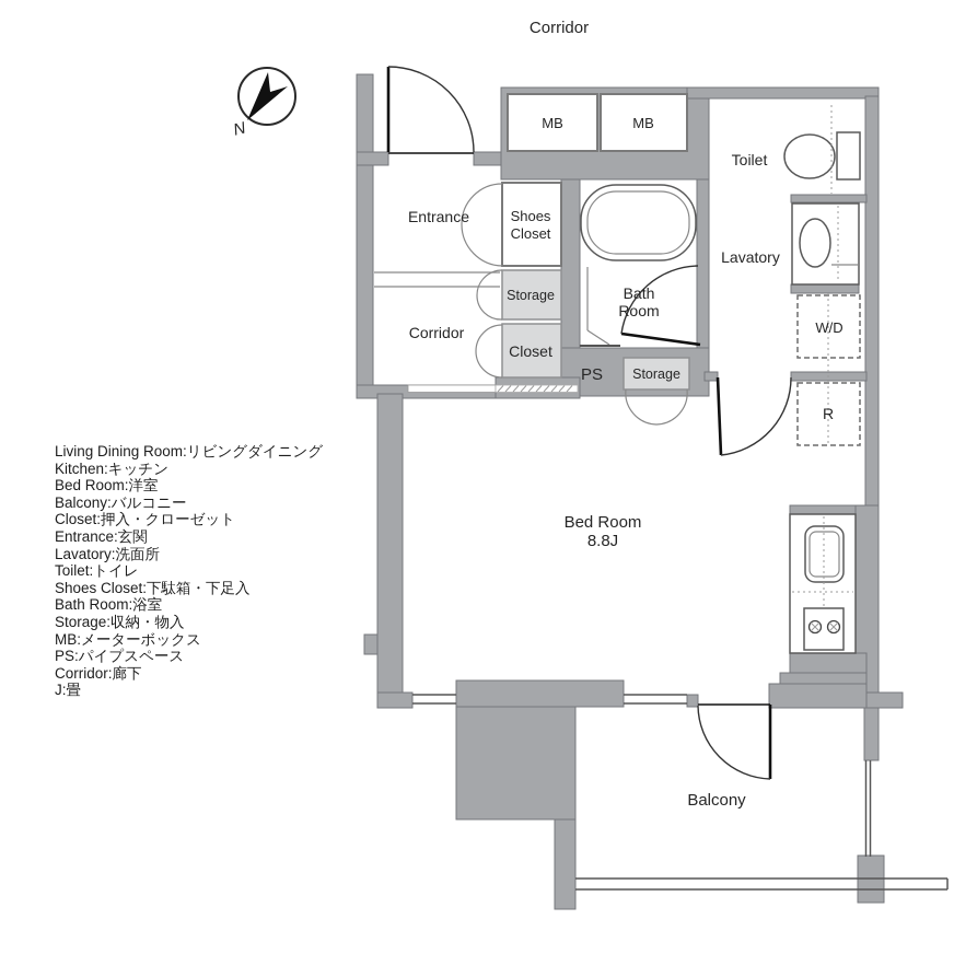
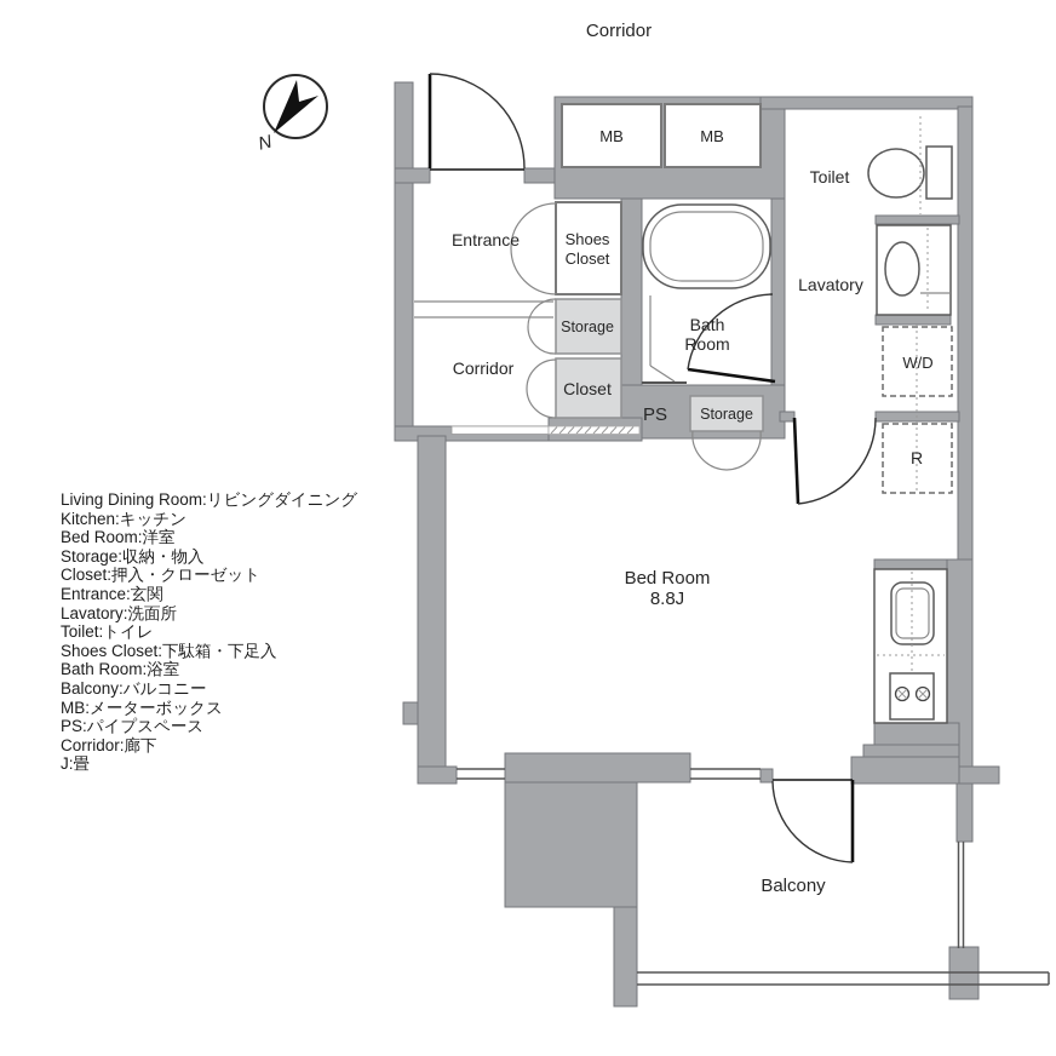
  Corridor
  MB
  MB
  Entrance
  Shoes
  Closet
  Storage
  Corridor
  Closet
  Toilet
  Lavatory
  Bath
  Room
  W/D
  PS
  Storage
  R
  Bed Room
  8.8J
  Balcony
  Living Dining Room:リビングダイニング
  Kitchen:キッチン
  Bed Room:洋室
- Balcony:バルコニー
+ Storage:収納・物入
  Closet:押入・クローゼット
  Entrance:玄関
  Lavatory:洗面所
  Toilet:トイレ
  Shoes Closet:下駄箱・下足入
  Bath Room:浴室
- Storage:収納・物入
+ Balcony:バルコニー
  MB:メーターボックス
  PS:パイプスペース
  Corridor:廊下
  J:畳
